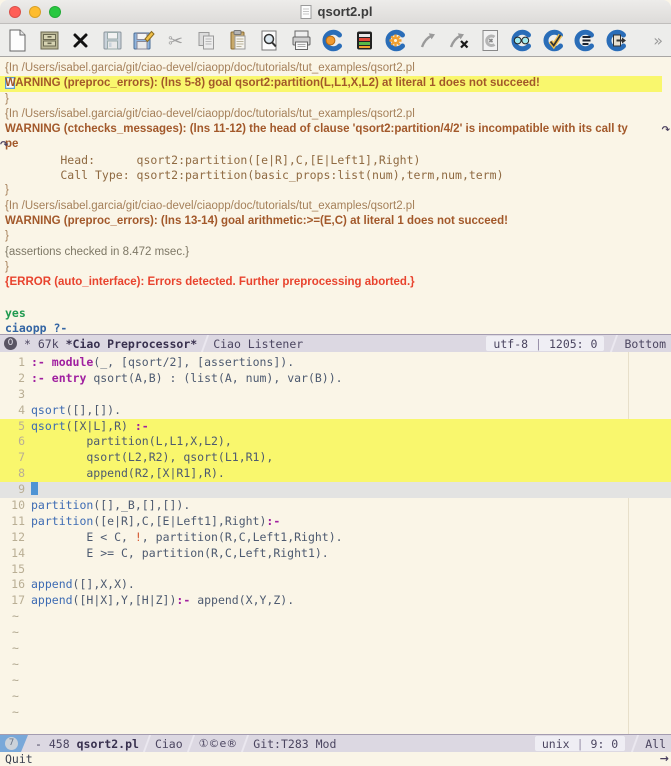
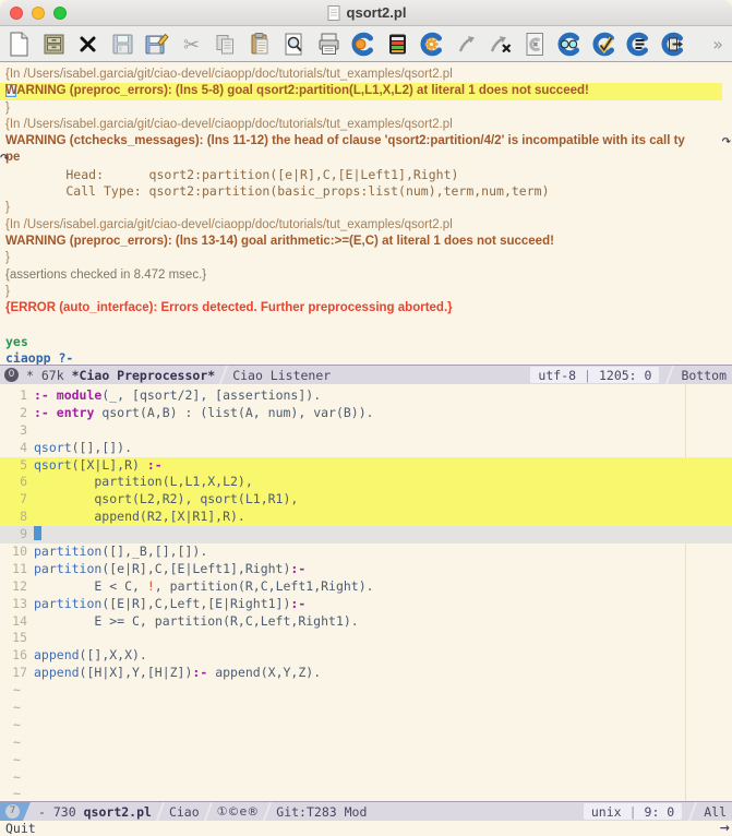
  qsort2.pl
  ✂
  »
  {In /Users/isabel.garcia/git/ciao-devel/ciaopp/doc/tutorials/tut_examples/qsort2.pl
  WARNING (preproc_errors): (lns 5-8) goal qsort2:partition(L,L1,X,L2) at literal 1 does not succeed!
  }
  {In /Users/isabel.garcia/git/ciao-devel/ciaopp/doc/tutorials/tut_examples/qsort2.pl
  WARNING (ctchecks_messages): (lns 11-12) the head of clause 'qsort2:partition/4/2' is incompatible with its call ty
  ↷
  pe
  ↷
  Head: qsort2:partition([e|R],C,[E|Left1],Right)
  Call Type: qsort2:partition(basic_props:list(num),term,num,term)
  }
  {In /Users/isabel.garcia/git/ciao-devel/ciaopp/doc/tutorials/tut_examples/qsort2.pl
  WARNING (preproc_errors): (lns 13-14) goal arithmetic:>=(E,C) at literal 1 does not succeed!
  }
  {assertions checked in 8.472 msec.}
  }
  {ERROR (auto_interface): Errors detected. Further preprocessing aborted.}
  yes
  ciaopp ?-
  0
  * 67k
  *Ciao Preprocessor*
  Ciao Listener
  utf-8
  |
  1205: 0
  Bottom
  1
  :- module(_, [qsort/2], [assertions]).
  2
  :- entry qsort(A,B) : (list(A, num), var(B)).
  3
  4
  qsort([],[]).
  5
  qsort([X|L],R) :-
  6
  partition(L,L1,X,L2),
  7
  qsort(L2,R2), qsort(L1,R1),
  8
  append(R2,[X|R1],R).
  9
  10
  partition([],_B,[],[]).
  11
  partition([e|R],C,[E|Left1],Right):-
  12
  E < C, !, partition(R,C,Left1,Right).
+ 13
+ partition([E|R],C,Left,[E|Right1]):-
  14
  E >= C, partition(R,C,Left,Right1).
  15
  16
  append([],X,X).
  17
  append([H|X],Y,[H|Z]):- append(X,Y,Z).
  ~
  ~
  ~
  ~
  ~
  ~
  ~
  7
- - 458
+ - 730
  qsort2.pl
  Ciao
  ①©e®
  Git:T283 Mod
  unix
  |
  9: 0
  All
  Quit
  →
